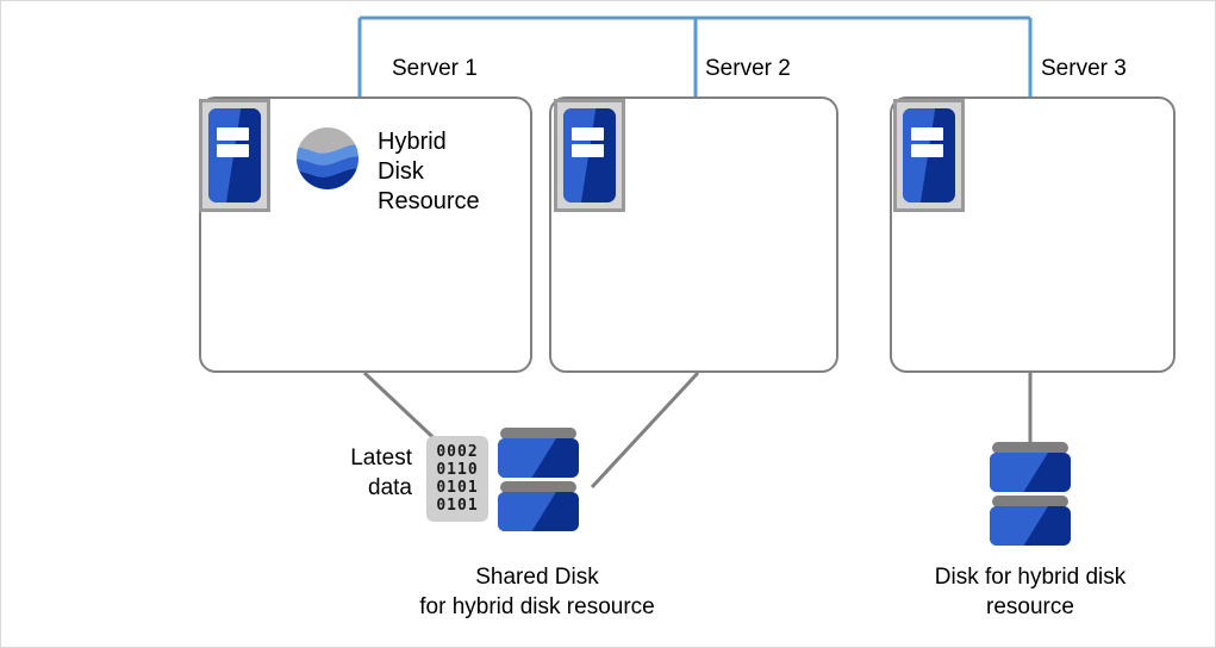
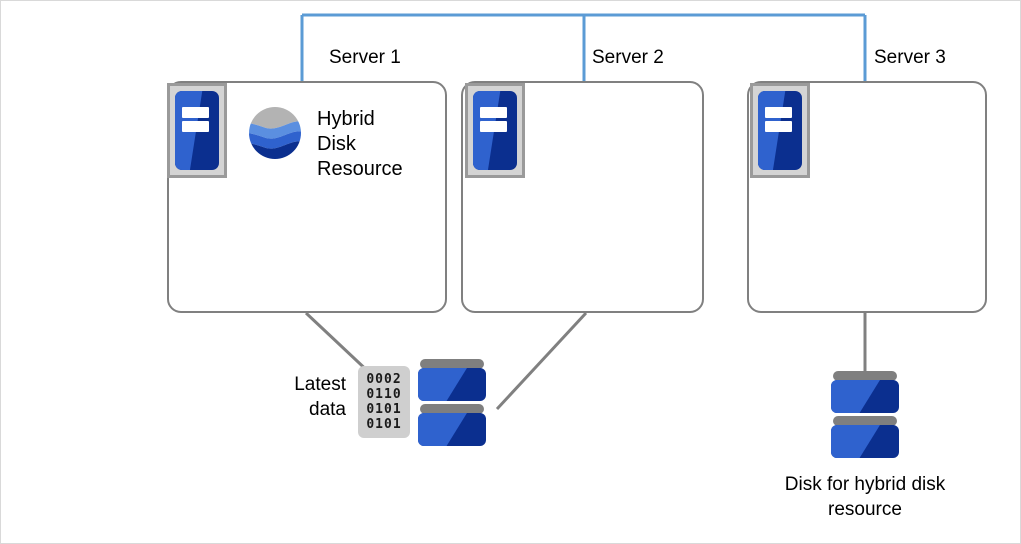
  Server 1
  Hybrid
  Disk
  Resource
  Server 2
  Server 3
  Latest
  data
  0002
  0110
  0101
  0101
- Shared Disk
- for hybrid disk resource
  Disk for hybrid disk
  resource
